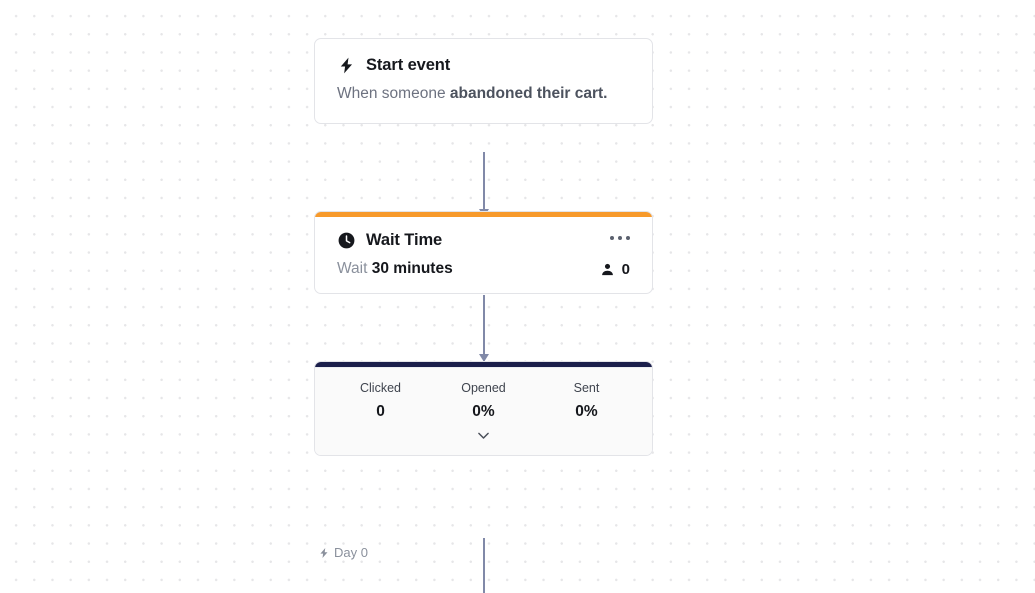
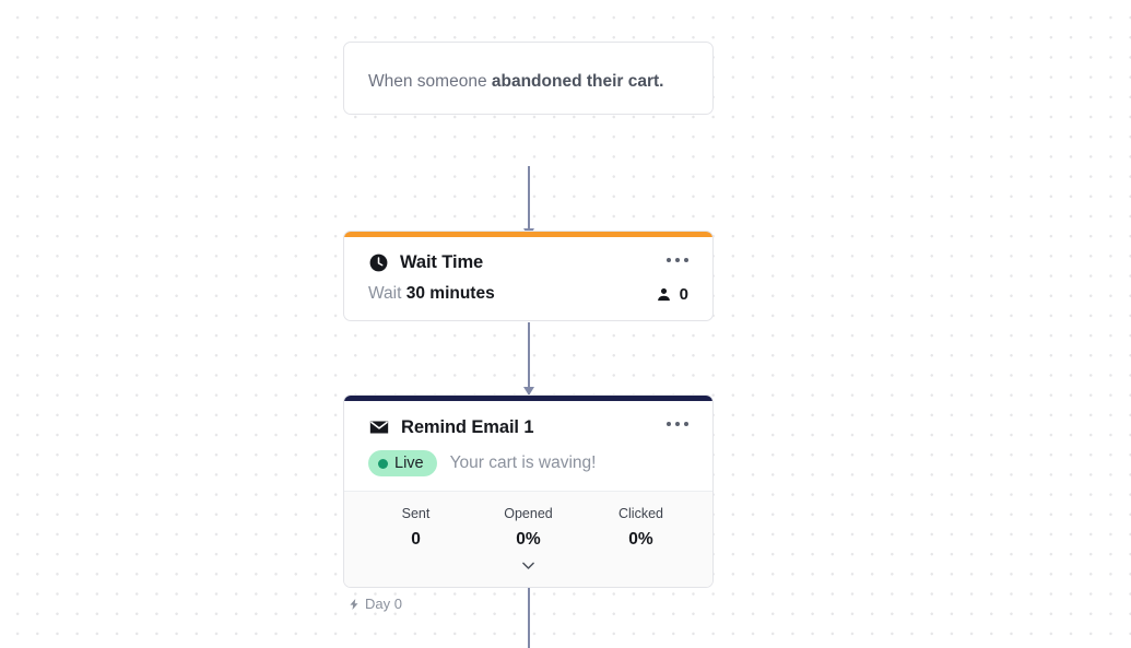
- Start event
  When someone abandoned their cart.
  Wait Time
  Wait 30 minutes
  0
+ Remind Email 1
+ Live
+ Your cart is waving!
- Clicked
+ Sent
  0
  Opened
  0%
- Sent
+ Clicked
  0%
  Day 0
